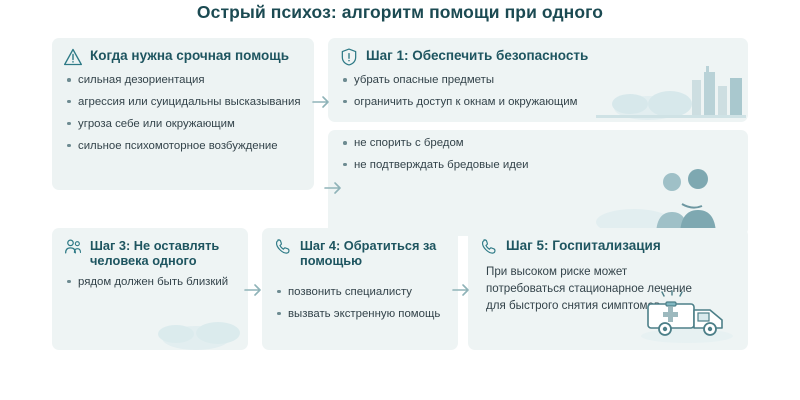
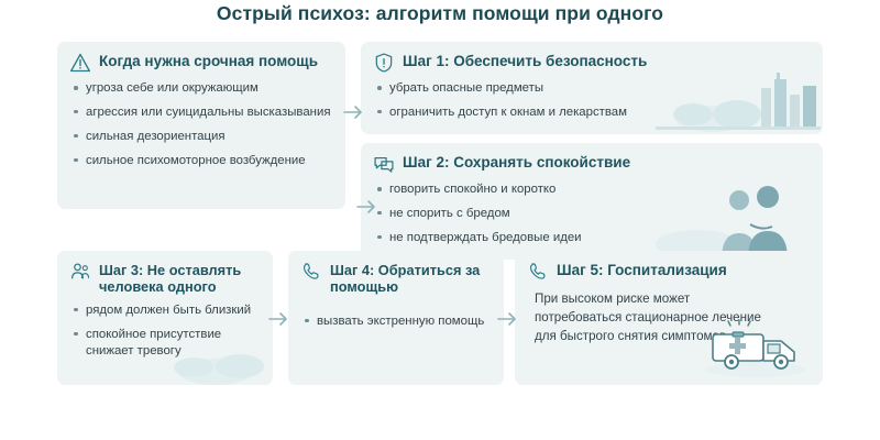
  Острый психоз: алгоритм помощи при одного
  Когда нужна срочная помощь
- сильная дезориентация
+ угроза себе или окружающим
  агрессия или суицидальны высказывания
- угроза себе или окружающим
+ сильная дезориентация
  сильное психомоторное возбуждение
  Шаг 1: Обеспечить безопасность
  убрать опасные предметы
- ограничить доступ к окнам и окружающим
+ ограничить доступ к окнам и лекарствам
+ Шаг 2: Сохранять спокойствие
+ говорить спокойно и коротко
  не спорить с бредом
  не подтверждать бредовые идеи
  Шаг 3: Не оставлять человека одного
  рядом должен быть близкий
+ спокойное присутствие снижает тревогу
  Шаг 4: Обратиться за помощью
- позвонить специалисту
  вызвать экстренную помощь
  Шаг 5: Госпитализация
  При высоком риске может потребоваться стационарное лечение для быстрого снятия симптом
